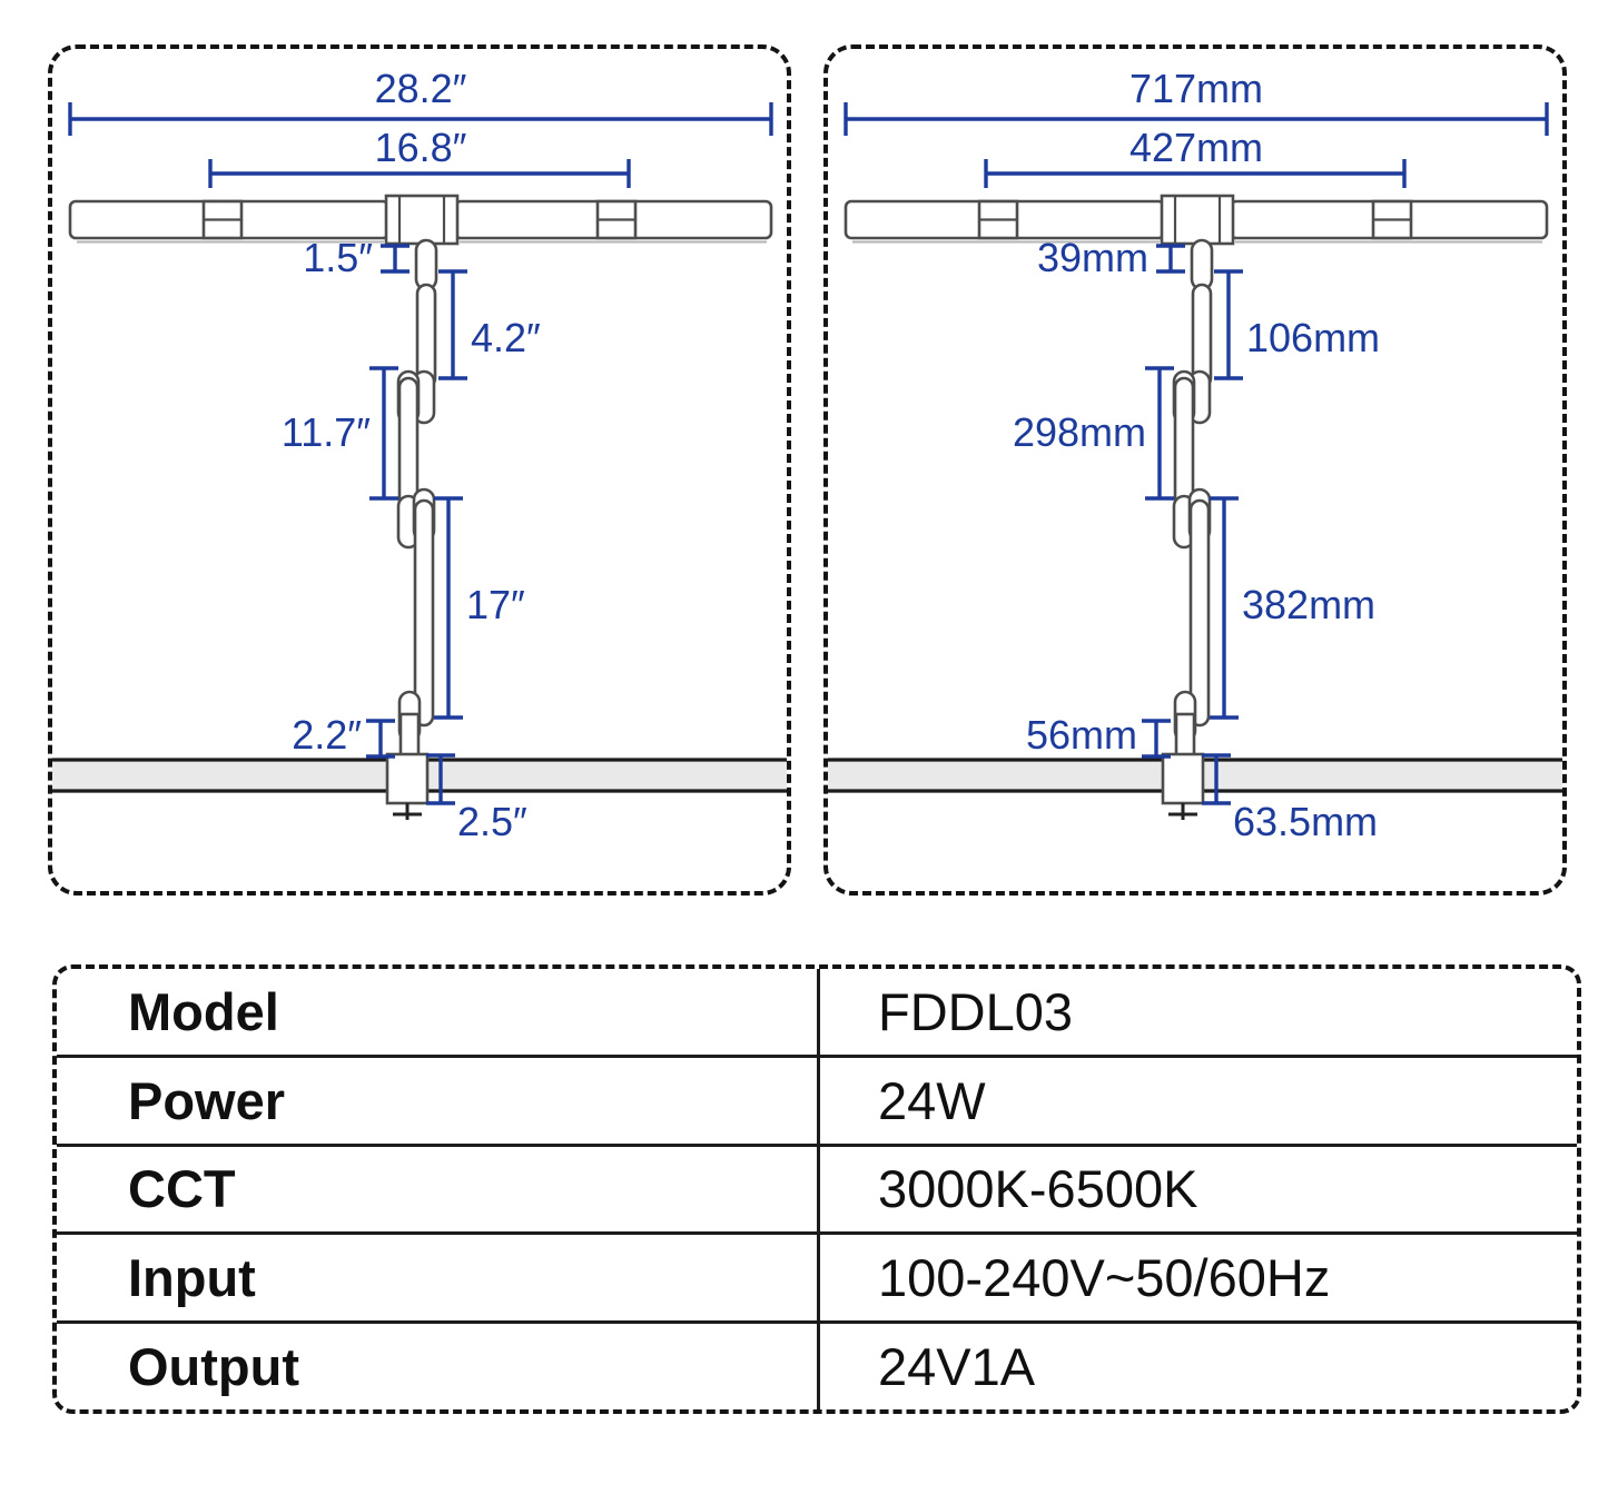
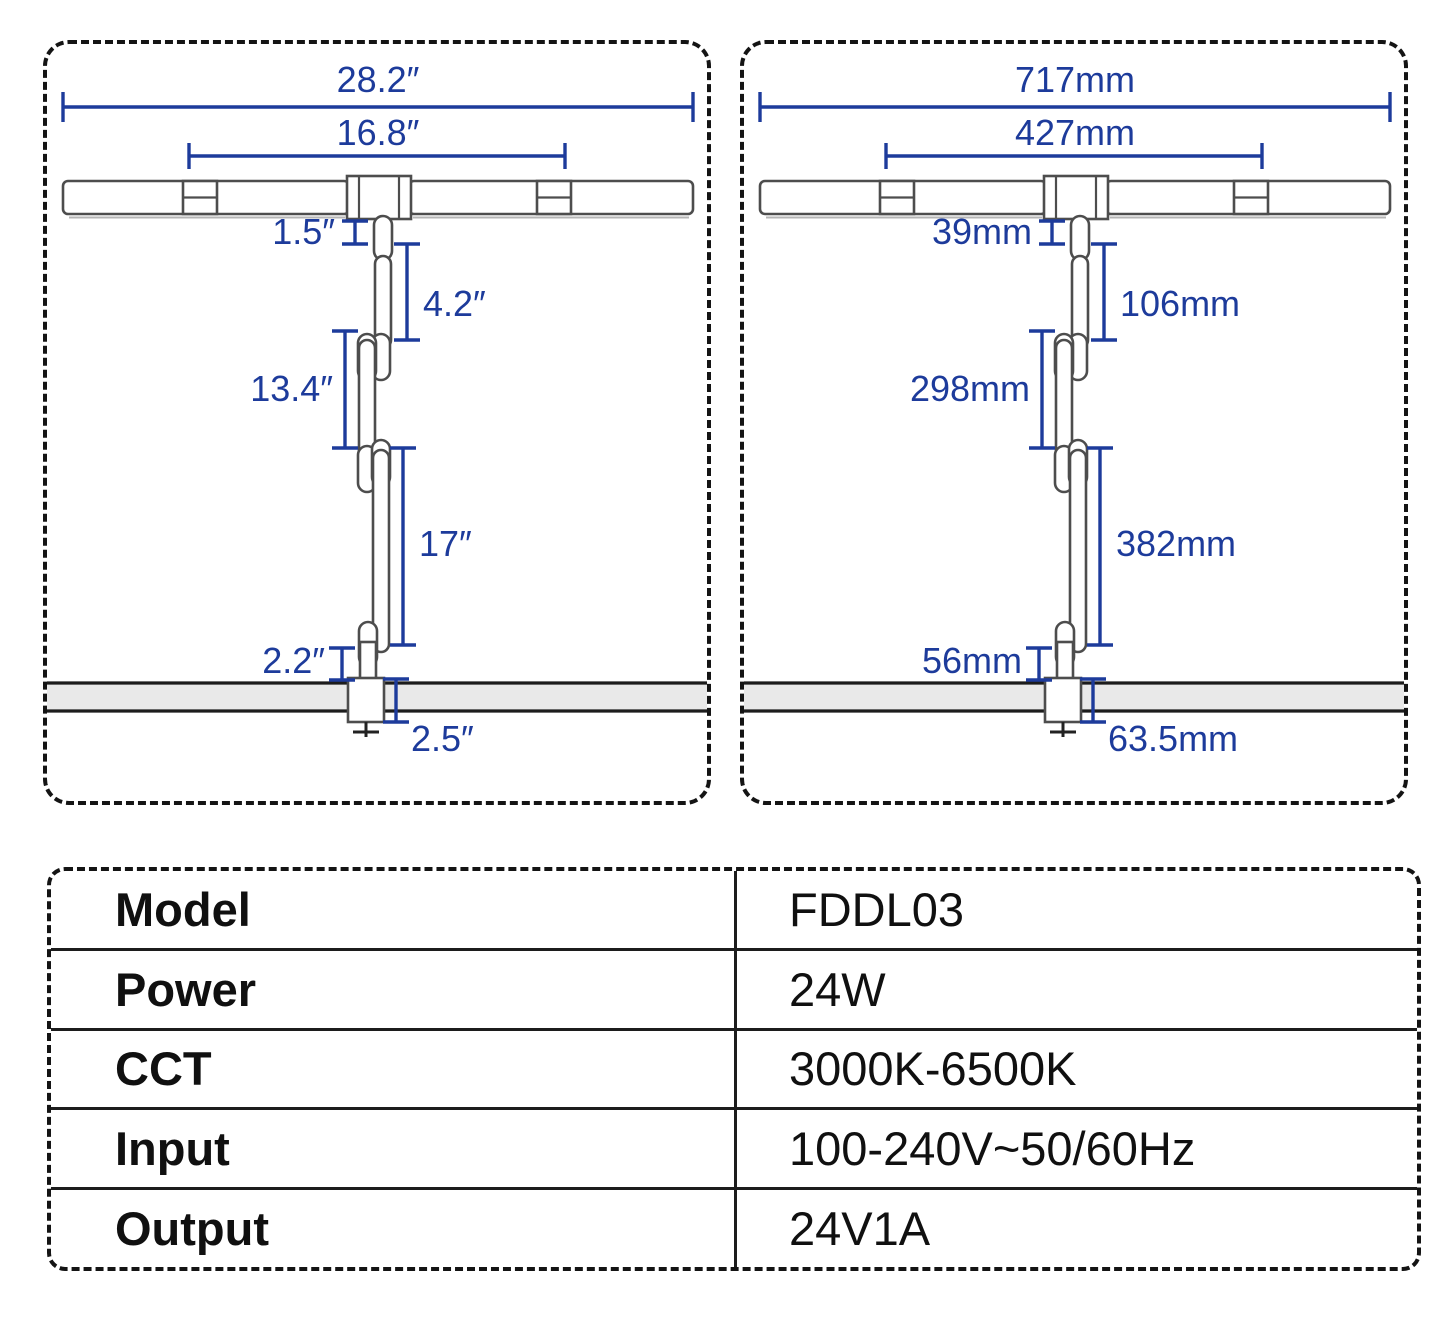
  28.2″
  16.8″
  1.5″
  4.2″
- 11.7″
+ 13.4″
  17″
  2.2″
  2.5″
  717mm
  427mm
  39mm
  106mm
  298mm
  382mm
  56mm
  63.5mm
  Model
  FDDL03
  Power
  24W
  CCT
  3000K-6500K
  Input
  100-240V~50/60Hz
  Output
  24V1A
